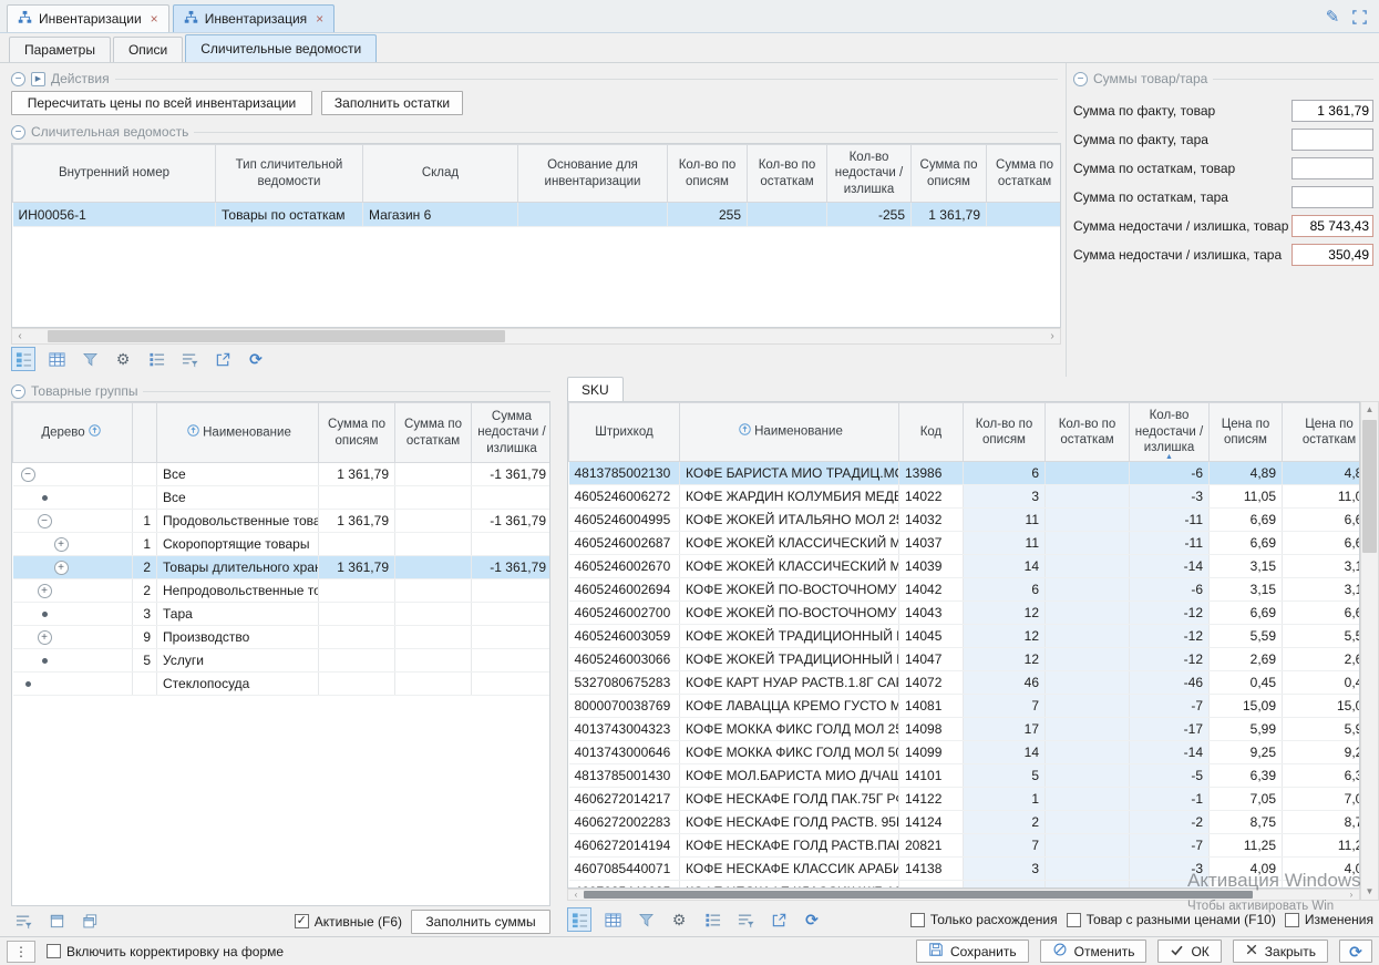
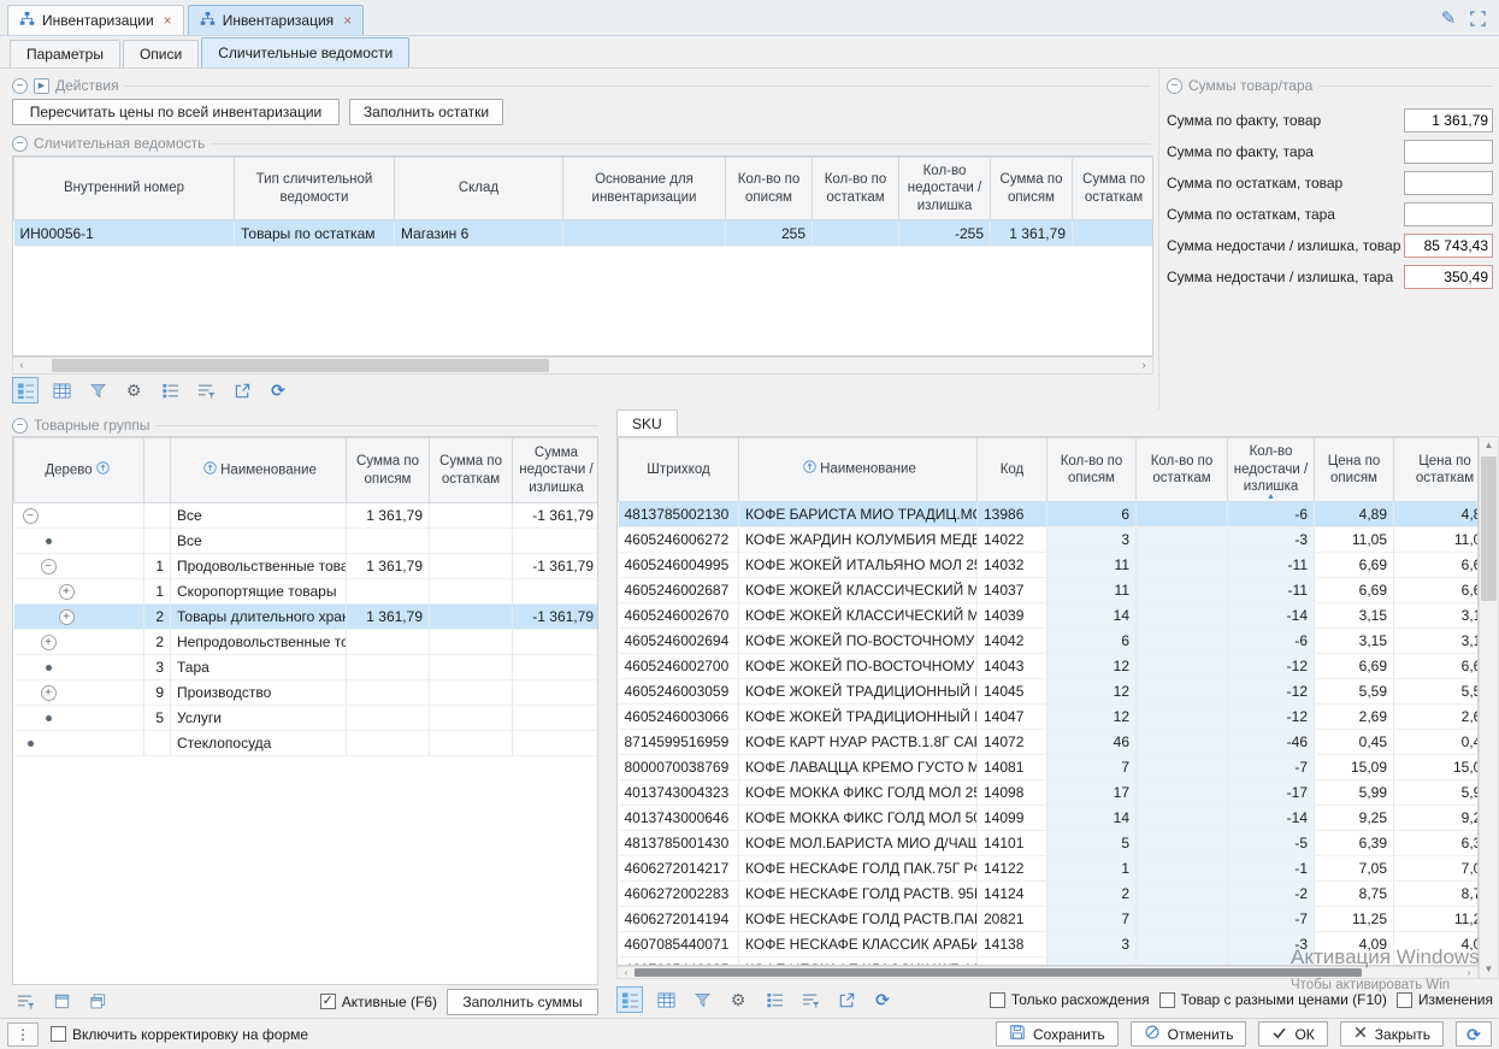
  Инвентаризации
  ×
  Инвентаризация
  ×
  ✎
  Параметры
  Описи
  Сличительные ведомости
  −
  Действия
  Пересчитать цены по всей инвентаризации
  Заполнить остатки
  −
  Сличительная ведомость
  Внутренний номер	Тип сличительной ведомости	Склад	Основание для инвентаризации	Кол-во по описям	Кол-во по остаткам	Кол-во недостачи / излишка	Сумма по описям	Сумма по остаткам
  ИН00056-1	Товары по остаткам	Магазин 6		255		-255	1 361,79
  ‹
  ›
  −
  Суммы товар/тара
  Сумма по факту, товар
  1 361,79
  Сумма по факту, тара
  Сумма по остаткам, товар
  Сумма по остаткам, тара
  Сумма недостачи / излишка, товар
  85 743,43
  Сумма недостачи / излишка, тара
  350,49
  ⚙
  ⟳
  −
  Товарные группы
  Дерево		Наименование	Сумма по описям	Сумма по остаткам	Сумма недостачи / излишка
  −		Все	1 361,79		-1 361,79
  		Все
  −	1	Продовольственные това	1 361,79		-1 361,79
  +	1	Скоропортящие товары
  +	2	Товары длительного хра	1 361,79		-1 361,79
  +	2	Непродовольственные то
  	3	Тара
  +	9	Производство
  	5	Услуги
  		Стеклопосуда
  ✓
  Активные (F6)
  Заполнить суммы
  SKU
  Штрихкод	Наименование	Код	Кол-во по описям	Кол-во по остаткам	Кол-во недостачи / излишка	Цена по описям	Цена по остаткам
  4813785002130	КОФЕ БАРИСТА МИО ТРАДИЦ.М	13986	6		-6	4,89	4,8
  4605246006272	КОФЕ ЖАРДИН КОЛУМБИЯ МЕДЕ	14022	3		-3	11,05	11,0
  4605246004995	КОФЕ ЖОКЕЙ ИТАЛЬЯНО МОЛ 2	14032	11		-11	6,69	6,6
  4605246002687	КОФЕ ЖОКЕЙ КЛАССИЧЕСКИЙ М	14037	11		-11	6,69	6,6
  4605246002670	КОФЕ ЖОКЕЙ КЛАССИЧЕСКИЙ М	14039	14		-14	3,15	3,1
  4605246002694	КОФЕ ЖОКЕЙ ПО-ВОСТОЧНОМУ	14042	6		-6	3,15	3,1
  4605246002700	КОФЕ ЖОКЕЙ ПО-ВОСТОЧНОМУ	14043	12		-12	6,69	6,6
  4605246003059	КОФЕ ЖОКЕЙ ТРАДИЦИОННЫЙ	14045	12		-12	5,59	5,5
  4605246003066	КОФЕ ЖОКЕЙ ТРАДИЦИОННЫЙ	14047	12		-12	2,69	2,6
- 5327080675283	КОФЕ КАРТ НУАР РАСТВ.1.8Г CA	14072	46		-46	0,45	0,4
+ 8714599516959	КОФЕ КАРТ НУАР РАСТВ.1.8Г CA	14072	46		-46	0,45	0,4
  8000070038769	КОФЕ ЛАВАЦЦА КРЕМО ГУСТО М	14081	7		-7	15,09	15,0
  4013743004323	КОФЕ МОККА ФИКС ГОЛД МОЛ 2	14098	17		-17	5,99	5,9
  4013743000646	КОФЕ МОККА ФИКС ГОЛД МОЛ 5	14099	14		-14	9,25	9,2
  4813785001430	КОФЕ МОЛ.БАРИСТА МИО Д/ЧАШ	14101	5		-5	6,39	6,3
  4606272014217	КОФЕ НЕСКАФЕ ГОЛД ПАК.75Г Р	14122	1		-1	7,05	7,0
  4606272002283	КОФЕ НЕСКАФЕ ГОЛД РАСТВ. 95	14124	2		-2	8,75	8,7
  4606272014194	КОФЕ НЕСКАФЕ ГОЛД РАСТВ.ПА	20821	7		-7	11,25	11,2
  4607085440071	КОФЕ НЕСКАФЕ КЛАССИК АРАБИ	14138	3		-3	4,09	4,0
  ‹
  ›
  ▲
  ▼
  ⚙
  ⟳
  Только расхождения
  Товар с разными ценами (F10)
  Изменения
  ⋮
  Включить корректировку на форме
  Сохранить
  Отменить
  ОК
  Закрыть
  ⟳
  Активация Windows
  Чтобы активировать Win
